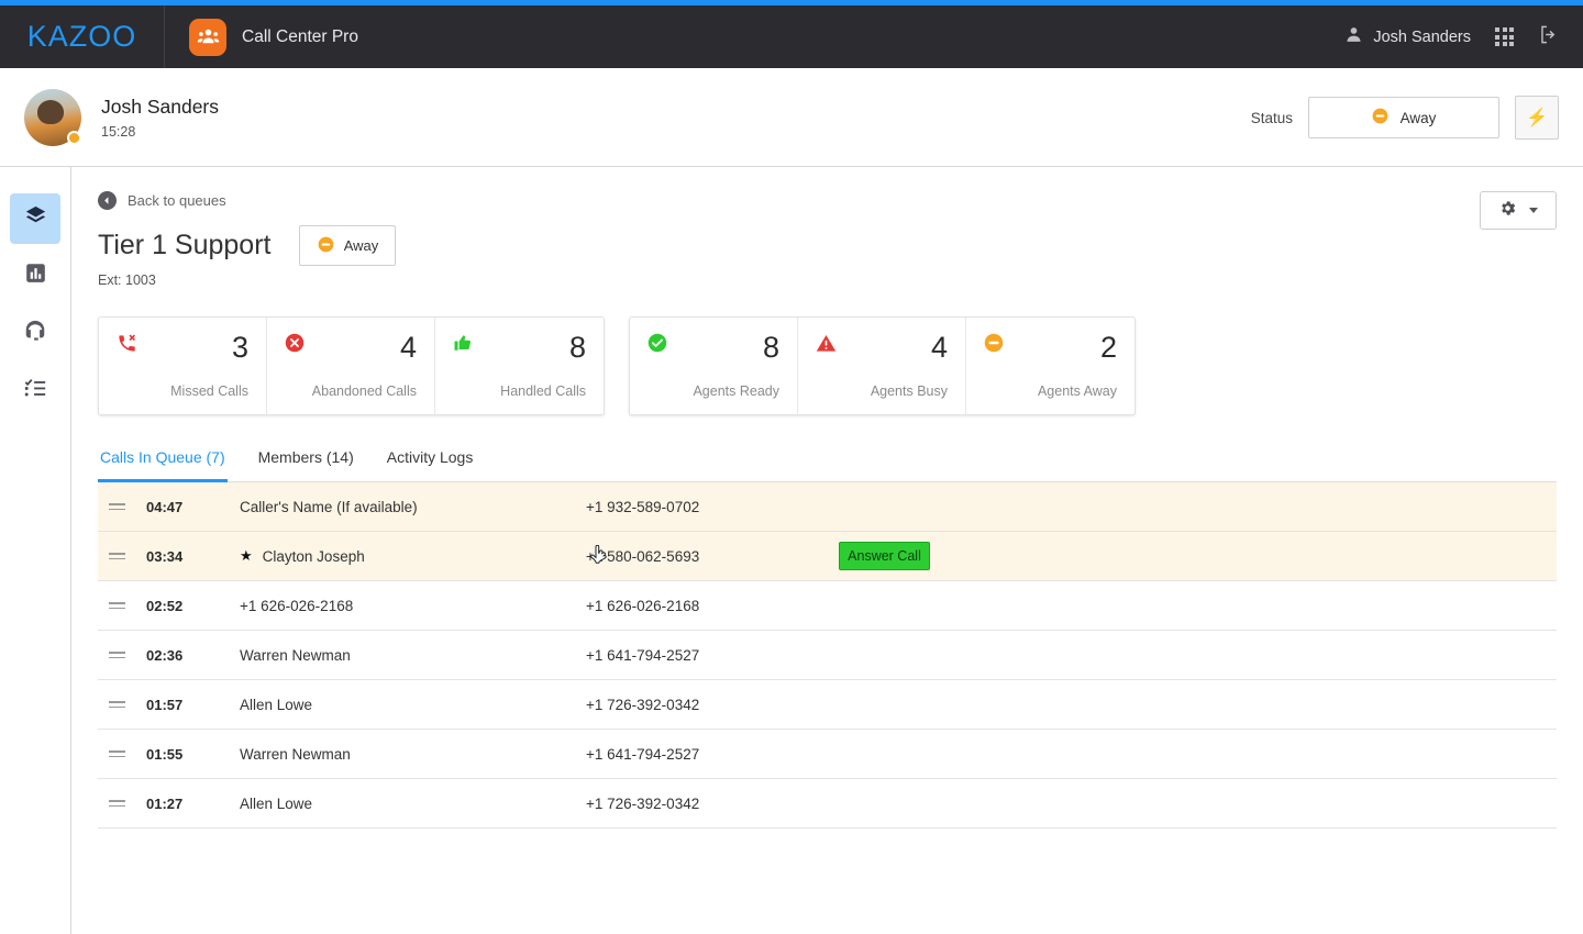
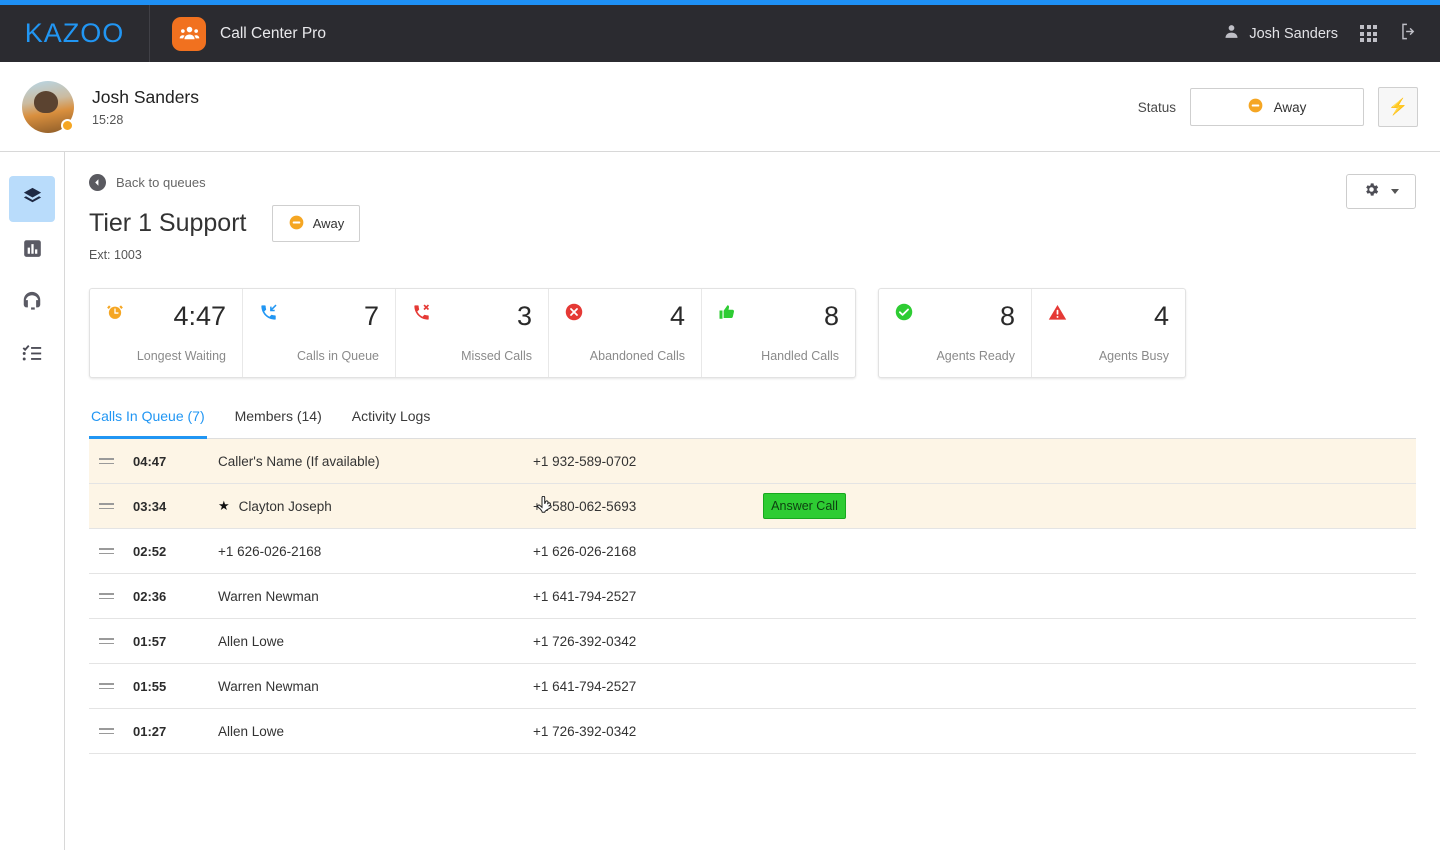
  KAZOO
  Call Center Pro
  Josh Sanders
  Josh Sanders
  15:28
  Status
  Away
  ⚡
  Back to queues
  Tier 1 Support
  Away
  Ext: 1003
+ 4:47
+ Longest Waiting
+ 7
+ Calls in Queue
  3
  Missed Calls
  4
  Abandoned Calls
  8
  Handled Calls
  8
  Agents Ready
  4
  Agents Busy
- 2
- Agents Away
  Calls In Queue (7)
  Members (14)
  Activity Logs
  04:47
  Caller's Name (If available)
  +1 932-589-0702
  03:34
  ★
  Clayton Joseph
  + 580-062-5693
  Answer Call
  02:52
  +1 626-026-2168
  +1 626-026-2168
  02:36
  Warren Newman
  +1 641-794-2527
  01:57
  Allen Lowe
  +1 726-392-0342
  01:55
  Warren Newman
  +1 641-794-2527
  01:27
  Allen Lowe
  +1 726-392-0342
